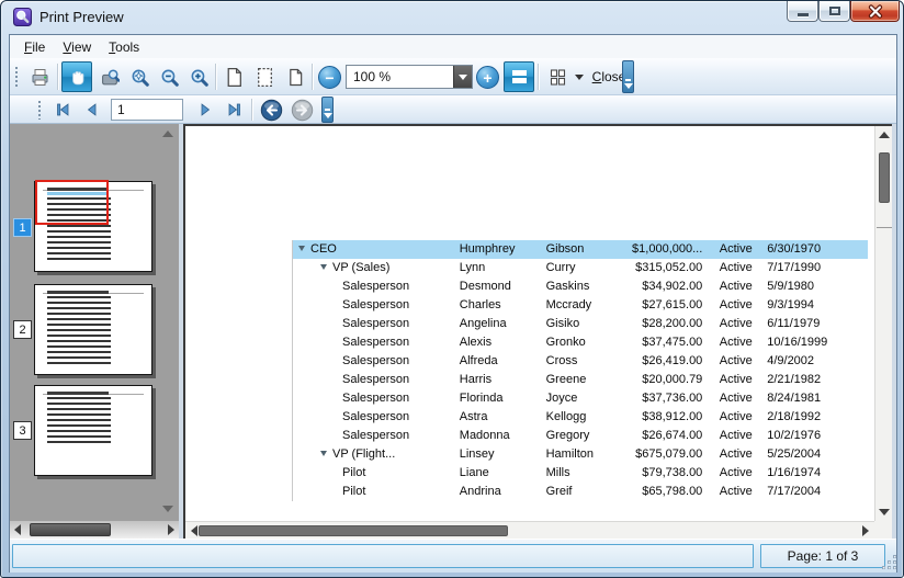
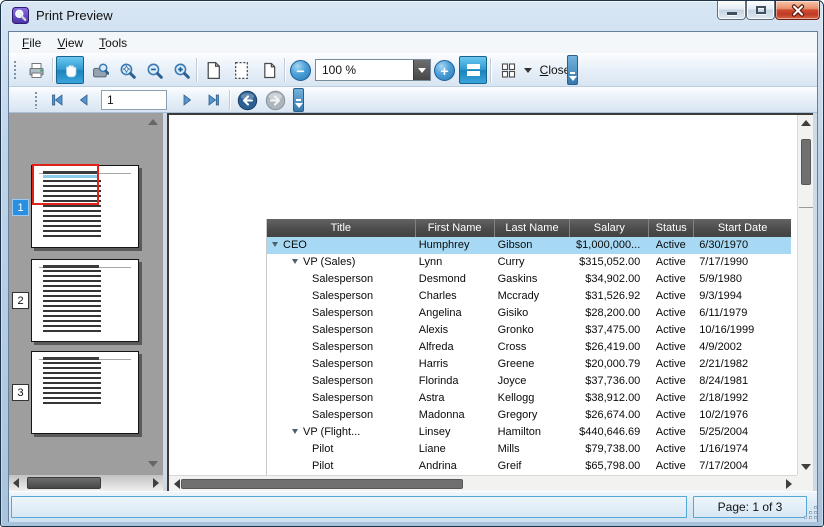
  Print Preview
  File
  View
  Tools
  −
  100 %
  +
  Clos
  1
  1
  2
  3
+ Title
+ First Name
+ Last Name
+ Salary
+ Status
+ Start Date
  CEO
  Humphrey
  Gibson
  $1,000,000...
  Active
  6/30/1970
  VP (Sales)
  Lynn
  Curry
  $315,052.00
  Active
  7/17/1990
  Salesperson
  Desmond
  Gaskins
  $34,902.00
  Active
  5/9/1980
  Salesperson
  Charles
  Mccrady
- $27,615.00
+ $31,526.92
  Active
  9/3/1994
  Salesperson
  Angelina
  Gisiko
  $28,200.00
  Active
  6/11/1979
  Salesperson
  Alexis
  Gronko
  $37,475.00
  Active
  10/16/1999
  Salesperson
  Alfreda
  Cross
  $26,419.00
  Active
  4/9/2002
  Salesperson
  Harris
  Greene
  $20,000.79
  Active
  2/21/1982
  Salesperson
  Florinda
  Joyce
  $37,736.00
  Active
  8/24/1981
  Salesperson
  Astra
  Kellogg
  $38,912.00
  Active
  2/18/1992
  Salesperson
  Madonna
  Gregory
  $26,674.00
  Active
  10/2/1976
  VP (Flight...
  Linsey
  Hamilton
- $675,079.00
+ $440,646.69
  Active
  5/25/2004
  Pilot
  Liane
  Mills
  $79,738.00
  Active
  1/16/1974
  Pilot
  Andrina
  Greif
  $65,798.00
  Active
  7/17/2004
  Page: 1 of 3
